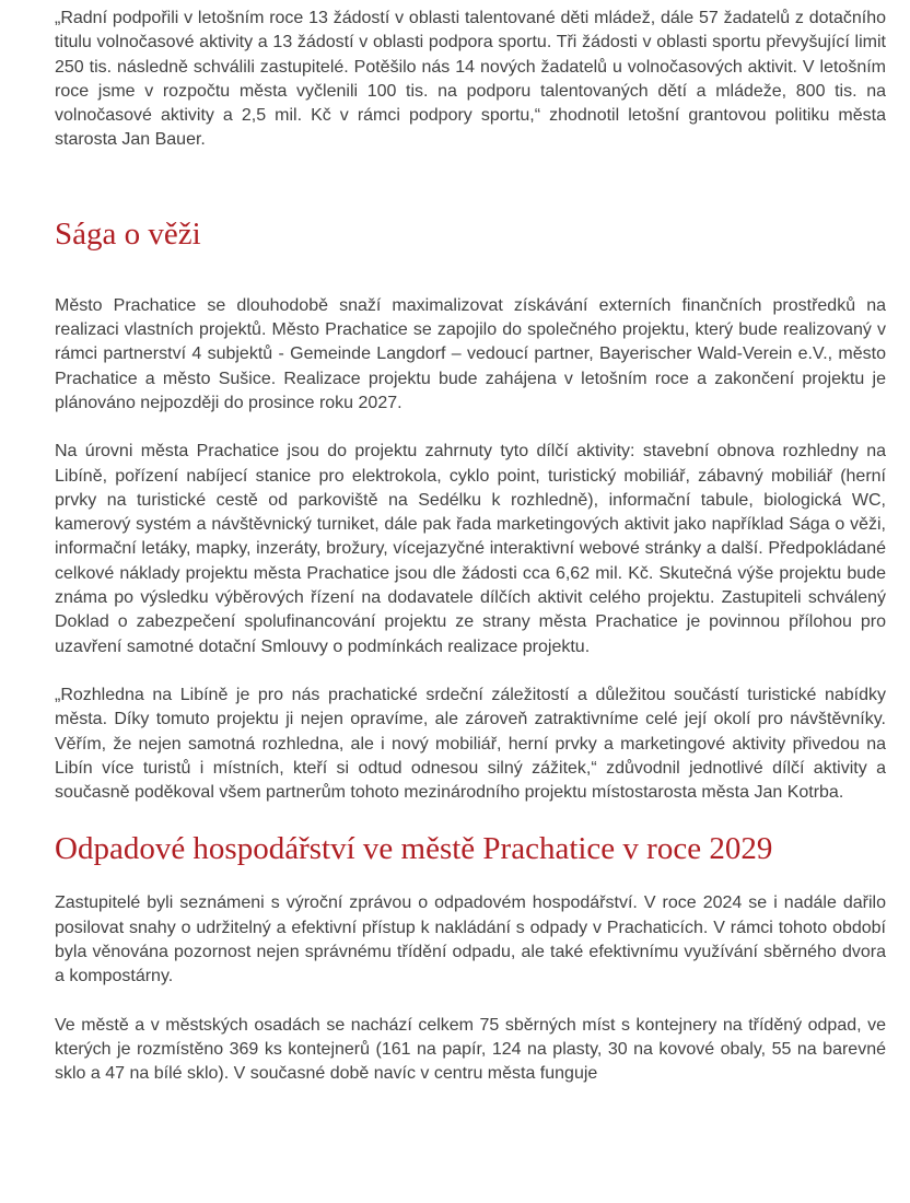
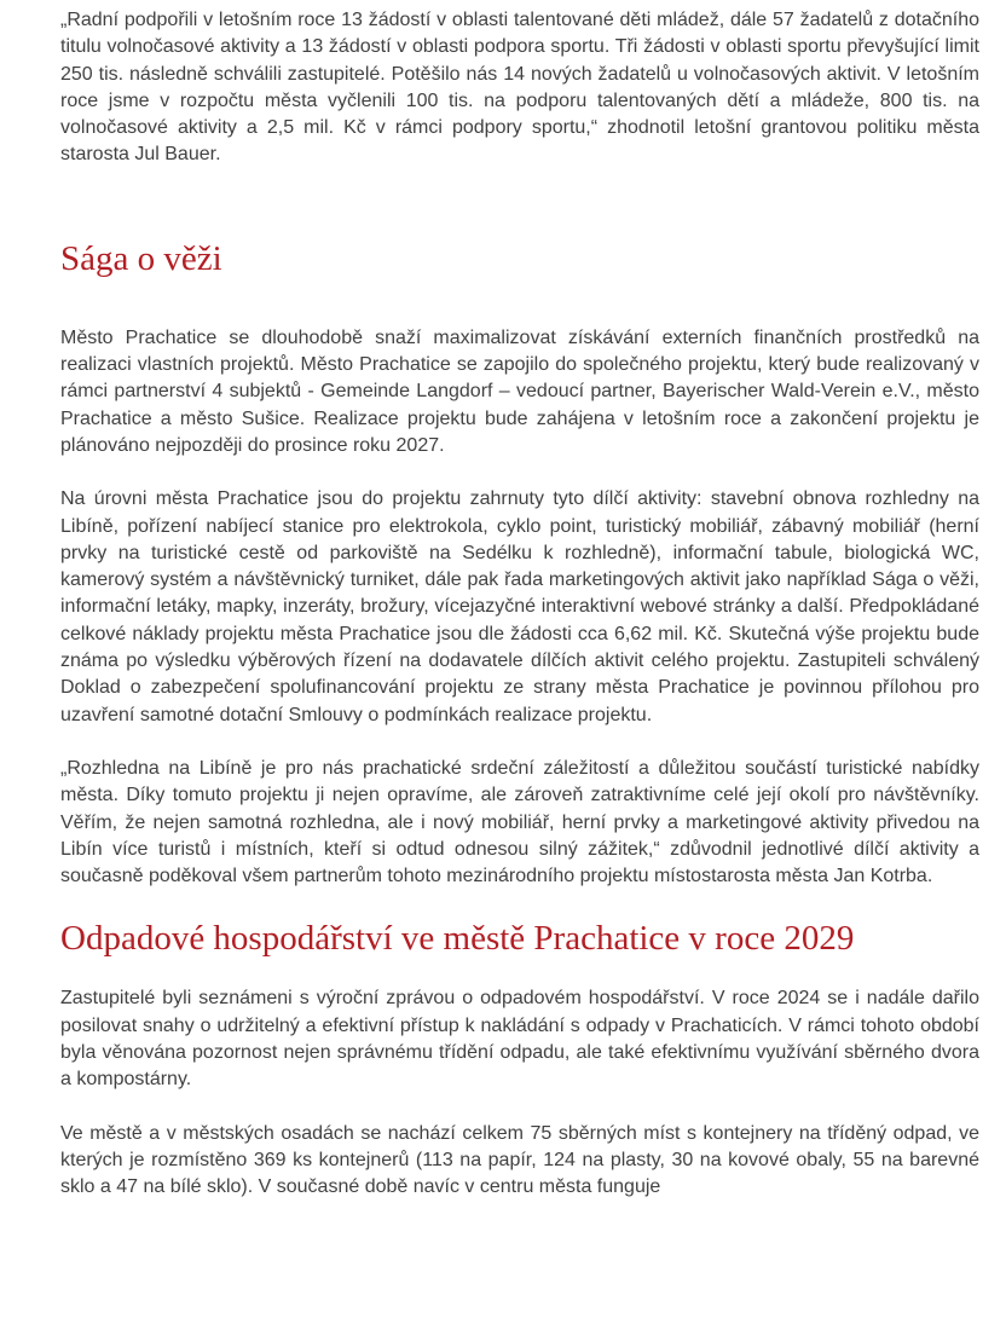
- „Radní podpořili v letošním roce 13 žádostí v oblasti talentované děti mládež, dále 57 žadatelů z dotačního titulu volnočasové aktivity a 13 žádostí v oblasti podpora sportu. Tři žádosti v oblasti sportu převyšující limit 250 tis. následně schválili zastupitelé. Potěšilo nás 14 nových žadatelů u volnočasových aktivit. V letošním roce jsme v rozpočtu města vyčlenili 100 tis. na podporu talentovaných dětí a mládeže, 800 tis. na volnočasové aktivity a 2,5 mil. Kč v rámci podpory sportu,“ zhodnotil letošní grantovou politiku města starosta Jan Bauer.
+ „Radní podpořili v letošním roce 13 žádostí v oblasti talentované děti mládež, dále 57 žadatelů z dotačního titulu volnočasové aktivity a 13 žádostí v oblasti podpora sportu. Tři žádosti v oblasti sportu převyšující limit 250 tis. následně schválili zastupitelé. Potěšilo nás 14 nových žadatelů u volnočasových aktivit. V letošním roce jsme v rozpočtu města vyčlenili 100 tis. na podporu talentovaných dětí a mládeže, 800 tis. na volnočasové aktivity a 2,5 mil. Kč v rámci podpory sportu,“ zhodnotil letošní grantovou politiku města starosta Jul Bauer.
  Sága o věži
  Město Prachatice se dlouhodobě snaží maximalizovat získávání externích finančních prostředků na realizaci vlastních projektů. Město Prachatice se zapojilo do společného projektu, který bude realizovaný v rámci partnerství 4 subjektů - Gemeinde Langdorf – vedoucí partner, Bayerischer Wald-Verein e.V., město Prachatice a město Sušice. Realizace projektu bude zahájena v letošním roce a zakončení projektu je plánováno nejpozději do prosince roku 2027.
  Na úrovni města Prachatice jsou do projektu zahrnuty tyto dílčí aktivity: stavební obnova rozhledny na Libíně, pořízení nabíjecí stanice pro elektrokola, cyklo point, turistický mobiliář, zábavný mobiliář (herní prvky na turistické cestě od parkoviště na Sedélku k rozhledně), informační tabule, biologická WC, kamerový systém a návštěvnický turniket, dále pak řada marketingových aktivit jako například Sága o věži, informační letáky, mapky, inzeráty, brožury, vícejazyčné interaktivní webové stránky a další. Předpokládané celkové náklady projektu města Prachatice jsou dle žádosti cca 6,62 mil. Kč. Skutečná výše projektu bude známa po výsledku výběrových řízení na dodavatele dílčích aktivit celého projektu. Zastupiteli schválený Doklad o zabezpečení spolufinancování projektu ze strany města Prachatice je povinnou přílohou pro uzavření samotné dotační Smlouvy o podmínkách realizace projektu.
  „Rozhledna na Libíně je pro nás prachatické srdeční záležitostí a důležitou součástí turistické nabídky města. Díky tomuto projektu ji nejen opravíme, ale zároveň zatraktivníme celé její okolí pro návštěvníky. Věřím, že nejen samotná rozhledna, ale i nový mobiliář, herní prvky a marketingové aktivity přivedou na Libín více turistů i místních, kteří si odtud odnesou silný zážitek,“ zdůvodnil jednotlivé dílčí aktivity a současně poděkoval všem partnerům tohoto mezinárodního projektu místostarosta města Jan Kotrba.
  Odpadové hospodářství ve městě Prachatice v roce 2029
  Zastupitelé byli seznámeni s výroční zprávou o odpadovém hospodářství. V roce 2024 se i nadále dařilo posilovat snahy o udržitelný a efektivní přístup k nakládání s odpady v Prachaticích. V rámci tohoto období byla věnována pozornost nejen správnému třídění odpadu, ale také efektivnímu využívání sběrného dvora a kompostárny.
- Ve městě a v městských osadách se nachází celkem 75 sběrných míst s kontejnery na tříděný odpad, ve kterých je rozmístěno 369 ks kontejnerů (161 na papír, 124 na plasty, 30 na kovové obaly, 55 na barevné sklo a 47 na bílé sklo). V současné době navíc v centru města funguje
+ Ve městě a v městských osadách se nachází celkem 75 sběrných míst s kontejnery na tříděný odpad, ve kterých je rozmístěno 369 ks kontejnerů (113 na papír, 124 na plasty, 30 na kovové obaly, 55 na barevné sklo a 47 na bílé sklo). V současné době navíc v centru města funguje
